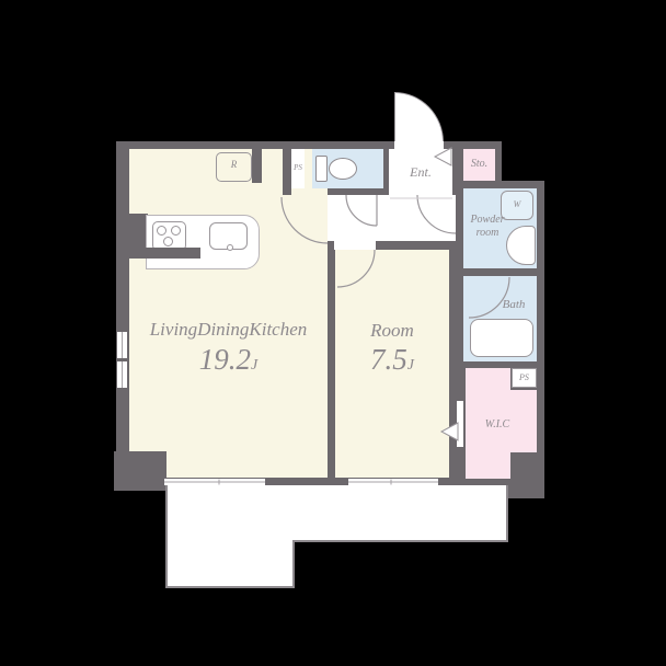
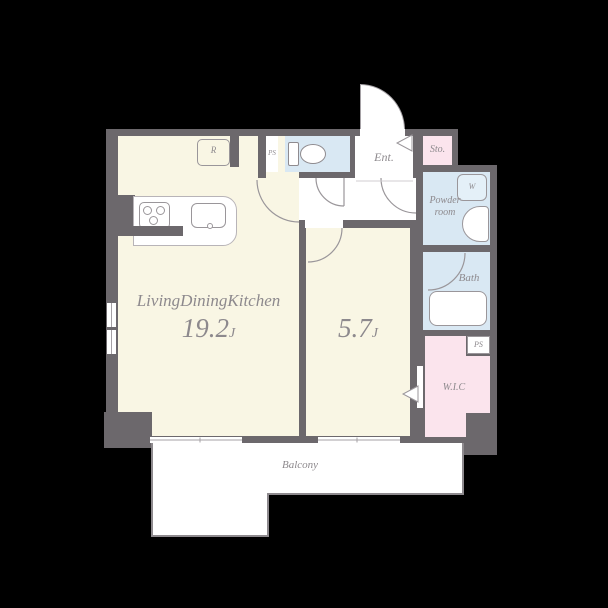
  LivingDiningKitchen
  19.2J
- Room
- 7.5J
+ 5.7J
+ Balcony
  Ent.
  Sto.
  Powder
  room
  W
  Bath
  PS
  PS
  W.I.C
  R
